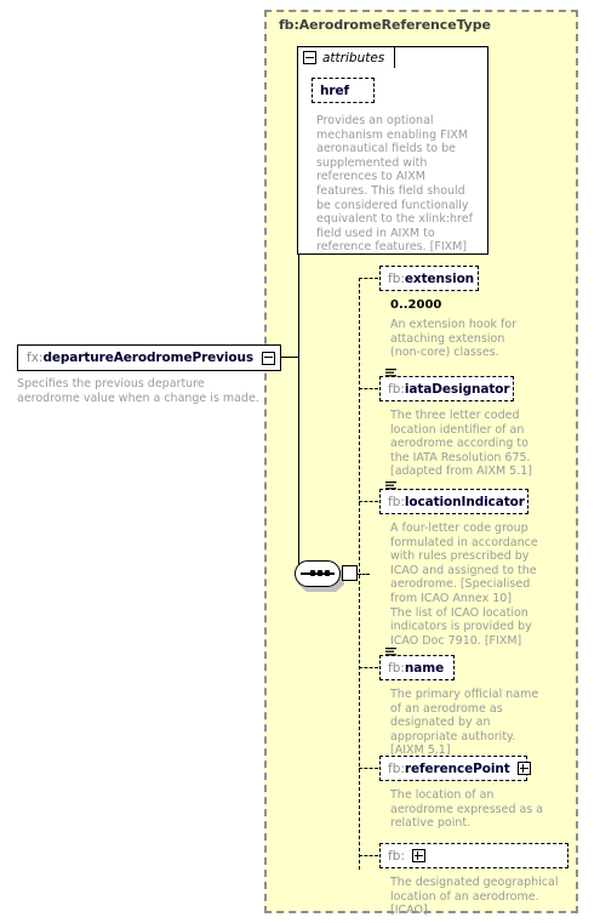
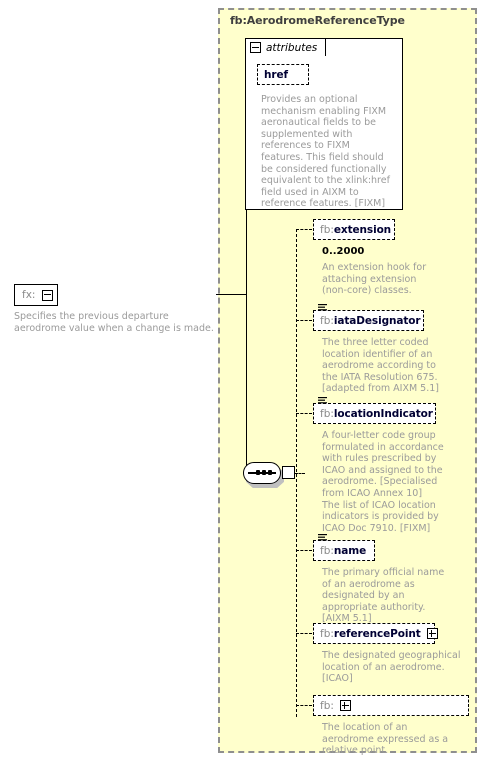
  fb:AerodromeReferenceType
  attributes
  href
- Provides an optional mechanism enabling FIXM aeronautical fields to be supplemented with references to AIXM features. This field should be considered functionally equivalent to the xlink:href field used in AIXM to reference features. [FIXM]
+ Provides an optional mechanism enabling FIXM aeronautical fields to be supplemented with references to FIXM features. This field should be considered functionally equivalent to the xlink:href field used in AIXM to reference features. [FIXM]
  fb:
  extension
  0..2000
  An extension hook for attaching extension (non-core) classes.
  fb:
  iataDesignator
  The three letter coded location identifier of an aerodrome according to the IATA Resolution 675. [adapted from AIXM 5.1]
  fb:
  locationIndicator
  A four-letter code group formulated in accordance with rules prescribed by ICAO and assigned to the aerodrome. [Specialised from ICAO Annex 10]
  The list of ICAO location indicators is provided by ICAO Doc 7910. [FIXM]
  fb:
  name
  The primary official name of an aerodrome as designated by an appropriate authority. [AIXM 5.1]
  fb:
  referencePoint
- The location of an aerodrome expressed as a relative point.
+ The designated geographical location of an aerodrome. [ICAO]
  fb:
- The designated geographical location of an aerodrome. [ICAO]
+ The location of an aerodrome expressed as a relative point.
  fx:
- departureAerodromePrevious
  Specifies the previous departure aerodrome value when a change is made.
